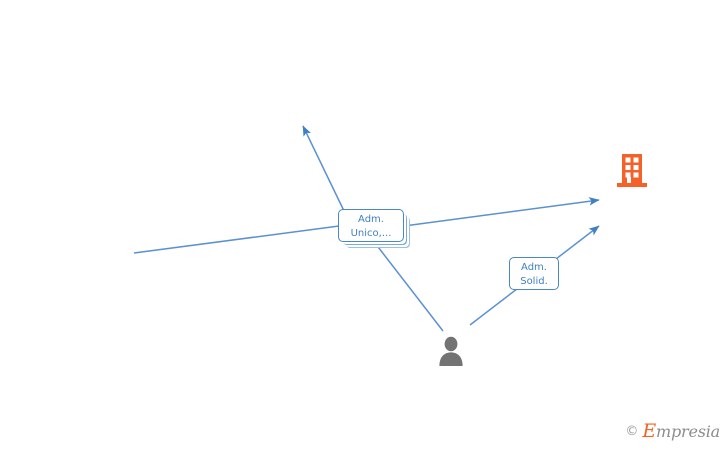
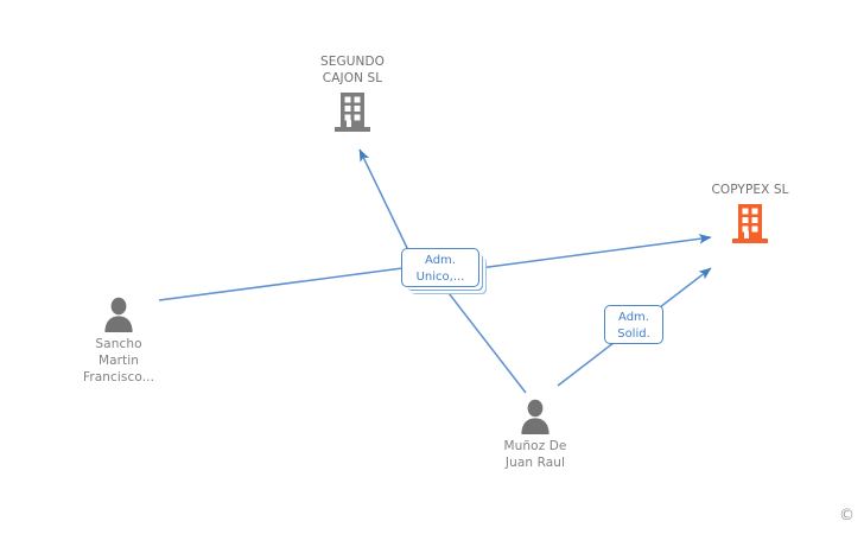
+ SEGUNDO
+ CAJON SL
+ COPYPEX SL
+ Sancho
+ Martin
+ Francisco...
+ Muñoz De
+ Juan Raul
  Adm.
  Unico,...
  Adm.
  Solid.
  ©
- Empresia
